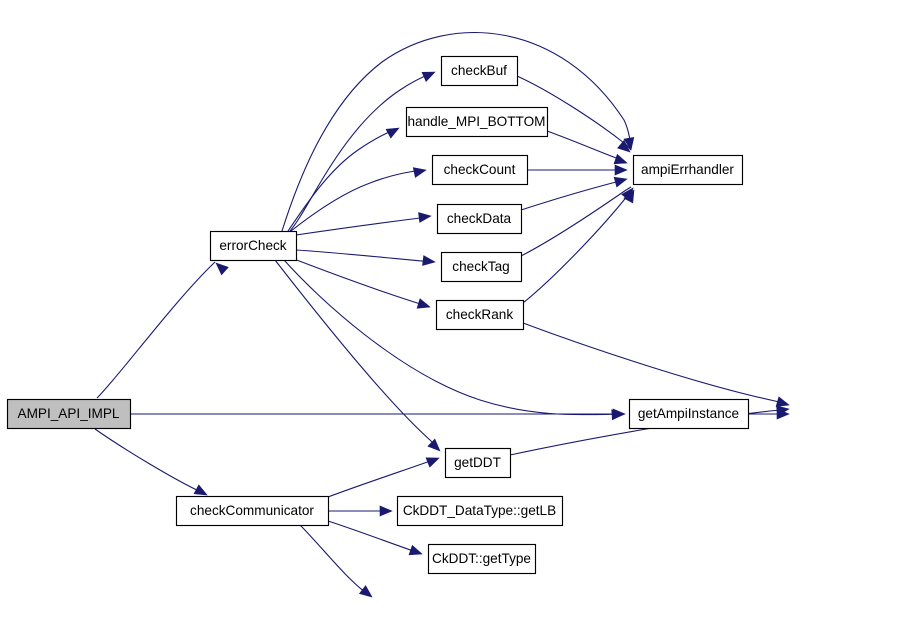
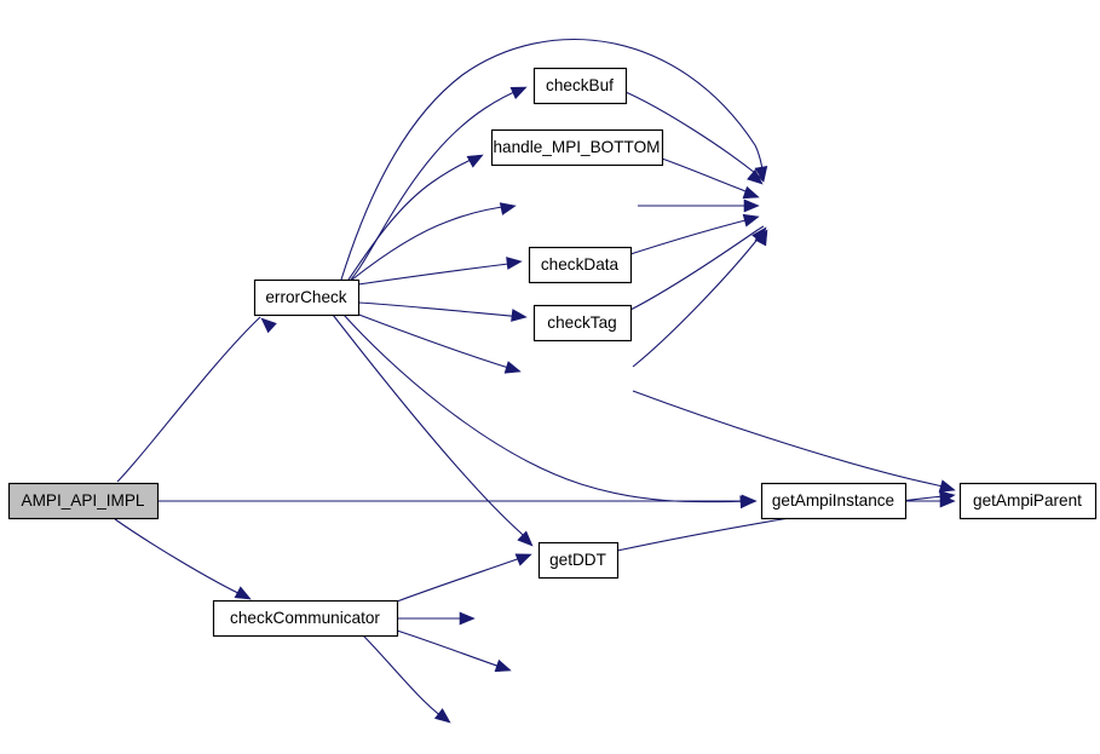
  AMPI_API_IMPL
  errorCheck
  checkBuf
  handle_MPI_BOTTOM
- checkCount
  checkData
  checkTag
- checkRank
- ampiErrhandler
  getAmpiInstance
+ getAmpiParent
  getDDT
  checkCommunicator
- CkDDT_DataType::getLB
- CkDDT::getType
